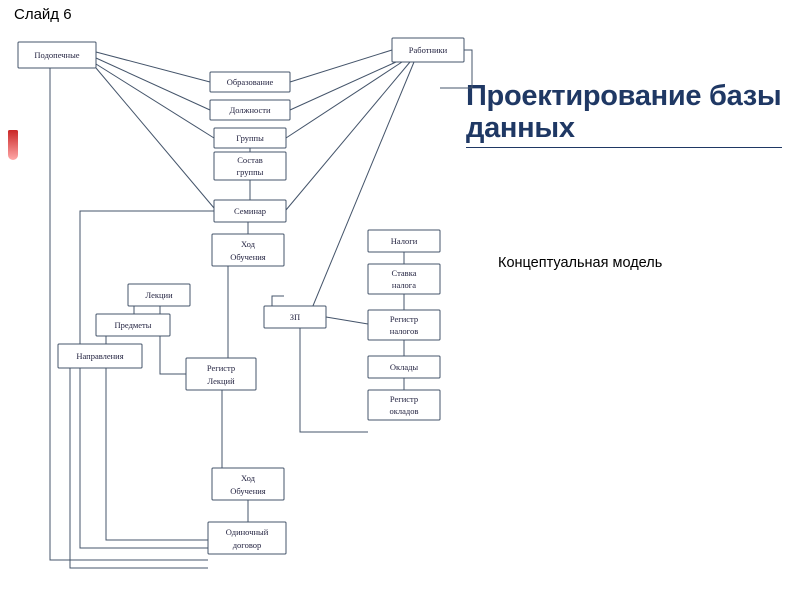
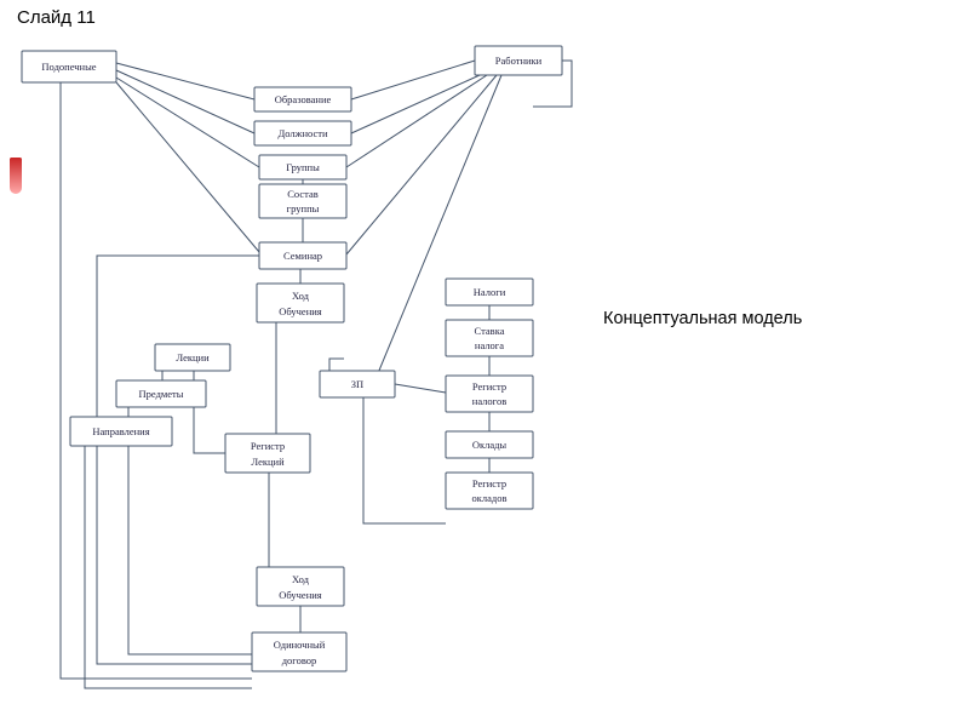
- Слайд 6
+ Слайд 11
- Проектирование базы данных
  Концептуальная модель
  Подопечные
  Работники
  Образование
  Должности
  Группы
  Состав
  группы
  Семинар
  Ход
  Обучения
  Лекции
  Предметы
  Направления
  Регистр
  Лекций
  ЗП
  Налоги
  Ставка
  налога
  Регистр
  налогов
  Оклады
  Регистр
  окладов
  Ход
  Обучения
  Одиночный
  договор
